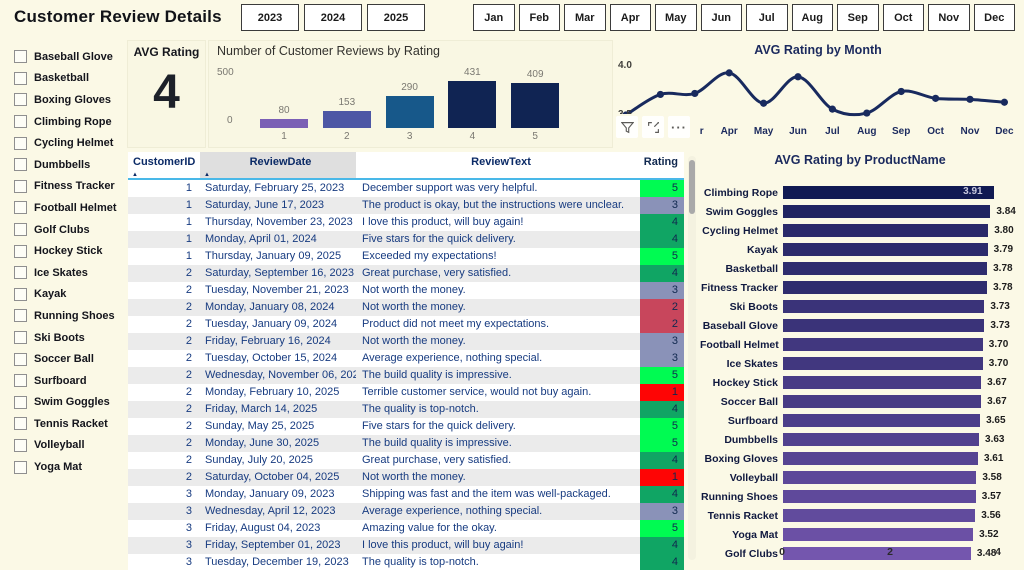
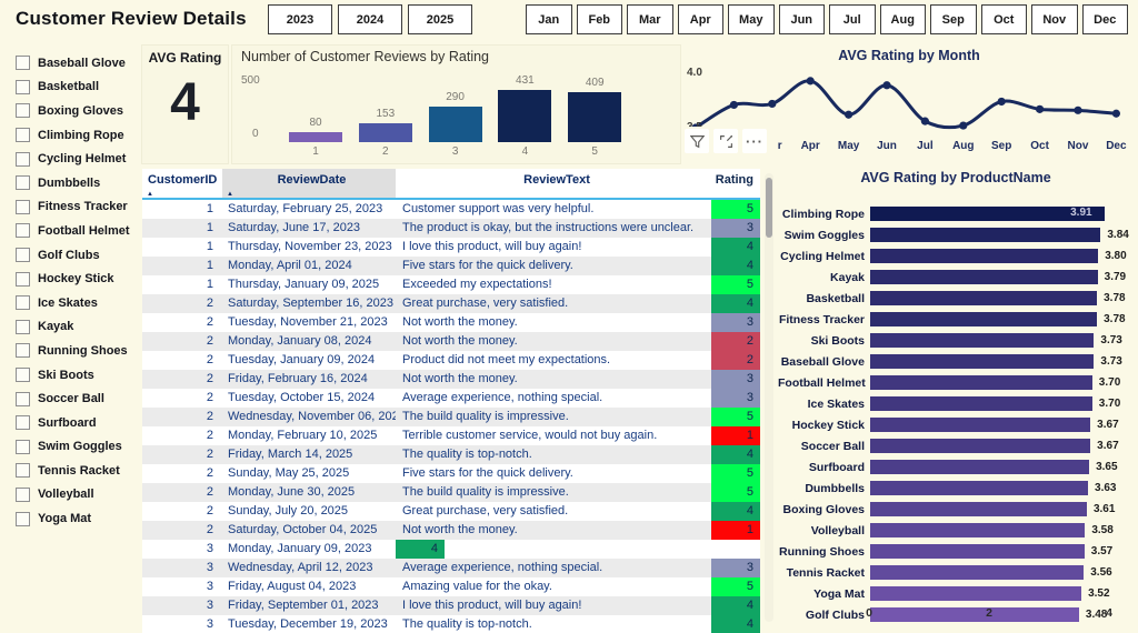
  Customer Review Details
  2023
  2024
  2025
  Jan
  Feb
  Mar
  Apr
  May
  Jun
  Jul
  Aug
  Sep
  Oct
  Nov
  Dec
  Baseball Glove
  Basketball
  Boxing Gloves
  Climbing Rope
  Cycling Helmet
  Dumbbells
  Fitness Tracker
  Football Helmet
  Golf Clubs
  Hockey Stick
  Ice Skates
  Kayak
  Running Shoes
  Ski Boots
  Soccer Ball
  Surfboard
  Swim Goggles
  Tennis Racket
  Volleyball
  Yoga Mat
  AVG Rating
  4
  Number of Customer Reviews by Rating
  500
  0
  80
  1
  153
  2
  290
  3
  431
  4
  409
  5
  AVG Rating by Month
  Apr
  May
  Jun
  Jul
  Aug
  Sep
  Oct
  Nov
  Dec
  4.0
  ···
  CustomerID
  ReviewDate
  ReviewText
  Rating
  1
  Saturday, February 25, 2023
- December support was very helpful.
+ Customer support was very helpful.
  5
  1
  Saturday, June 17, 2023
  The product is okay, but the instructions were unclear.
  3
  1
  Thursday, November 23, 2023
  I love this product, will buy again!
  4
  1
  Monday, April 01, 2024
  Five stars for the quick delivery.
  4
  1
  Thursday, January 09, 2025
  Exceeded my expectations!
  5
  2
  Saturday, September 16, 2023
  Great purchase, very satisfied.
  4
  2
  Tuesday, November 21, 2023
  Not worth the money.
  3
  2
  Monday, January 08, 2024
  Not worth the money.
  2
  2
  Tuesday, January 09, 2024
  Product did not meet my expectations.
  2
  2
  Friday, February 16, 2024
  Not worth the money.
  3
  2
  Tuesday, October 15, 2024
  Average experience, nothing special.
  3
  2
  Wednesday, November 06, 202
  The build quality is impressive.
  5
  2
  Monday, February 10, 2025
  Terrible customer service, would not buy again.
  1
  2
  Friday, March 14, 2025
  The quality is top-notch.
  4
  2
  Sunday, May 25, 2025
  Five stars for the quick delivery.
  5
  2
  Monday, June 30, 2025
  The build quality is impressive.
  5
  2
  Sunday, July 20, 2025
  Great purchase, very satisfied.
  4
  2
  Saturday, October 04, 2025
  Not worth the money.
  1
  3
  Monday, January 09, 2023
- Shipping was fast and the item was well-packaged.
  4
  3
  Wednesday, April 12, 2023
  Average experience, nothing special.
  3
  3
  Friday, August 04, 2023
  Amazing value for the okay.
  5
  3
  Friday, September 01, 2023
  I love this product, will buy again!
  4
  3
  Tuesday, December 19, 2023
  The quality is top-notch.
  4
  AVG Rating by ProductName
  Climbing Rope
  3.91
  Swim Goggles
  3.84
  Cycling Helmet
  3.80
  Kayak
  3.79
  Basketball
  3.78
  Fitness Tracker
  3.78
  Ski Boots
  3.73
  Baseball Glove
  3.73
  Football Helmet
  3.70
  Ice Skates
  3.70
  Hockey Stick
  3.67
  Soccer Ball
  3.67
  Surfboard
  3.65
  Dumbbells
  3.63
  Boxing Gloves
  3.61
  Volleyball
  3.58
  Running Shoes
  3.57
  Tennis Racket
  3.56
  Yoga Mat
  3.52
  Golf Clubs
  3.48
  0
  2
  4
